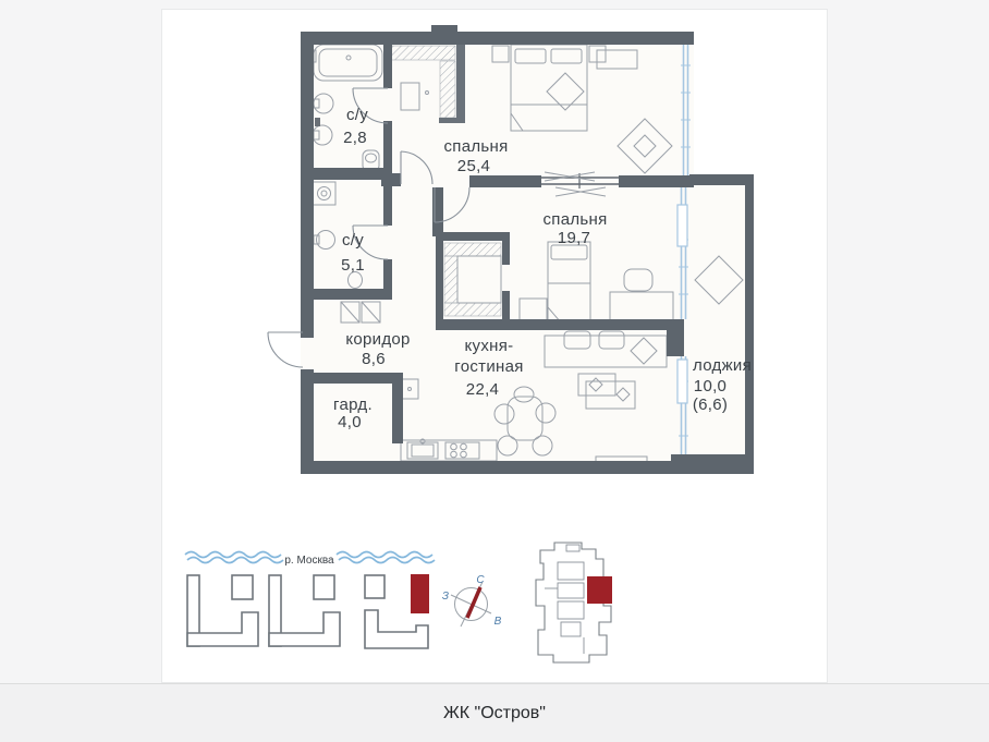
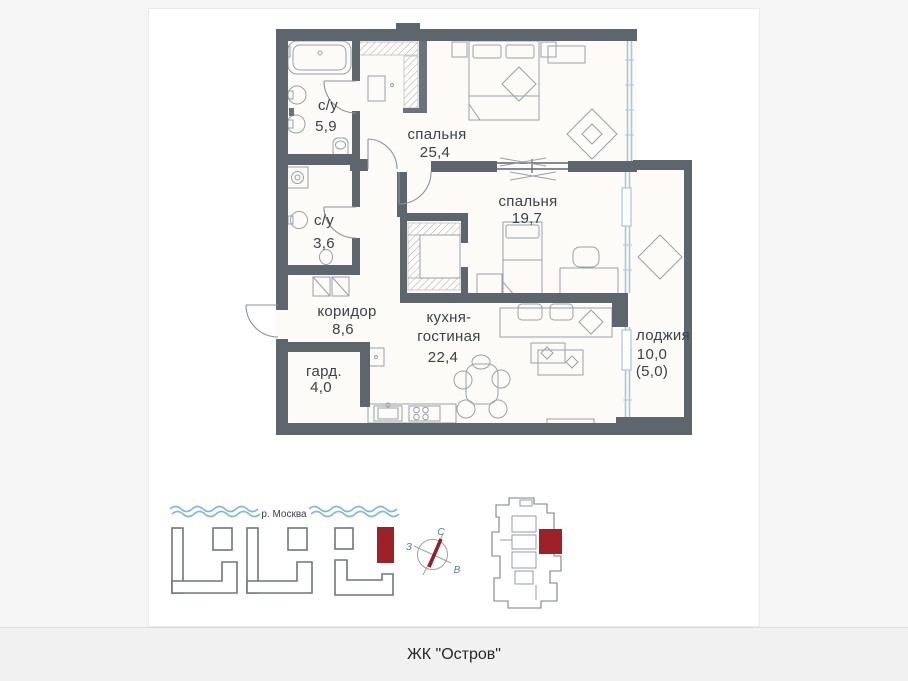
  с/у
- 2,8
+ 5,9
  спальня
  25,4
  спальня
  19,7
  с/у
- 5,1
+ 3,6
  коридор
  8,6
  кухня-
  гостиная
  22,4
  гард.
  4,0
  лоджия
  10,0
- (6,6)
+ (5,0)
  р. Москва
  С
  З
  В
  ЖК "Остров"
